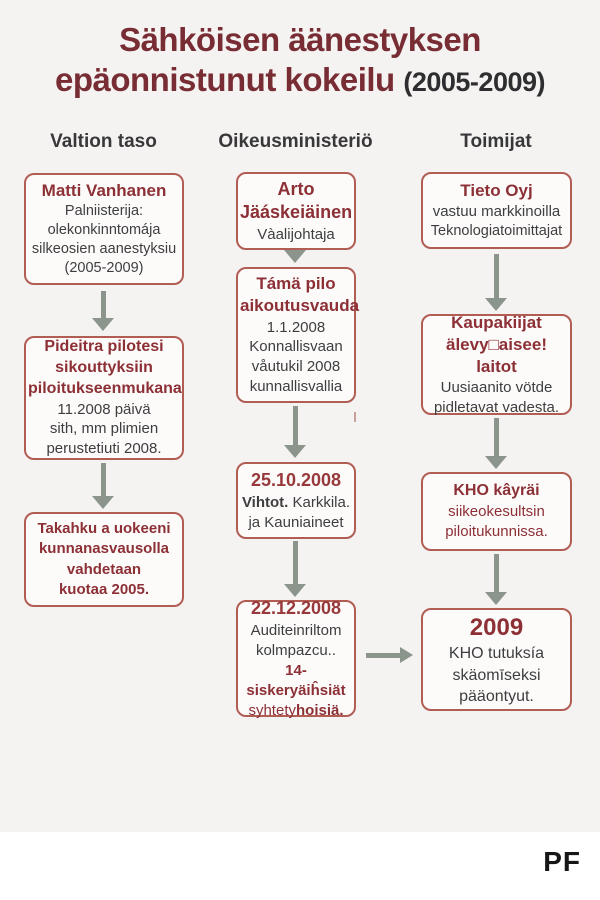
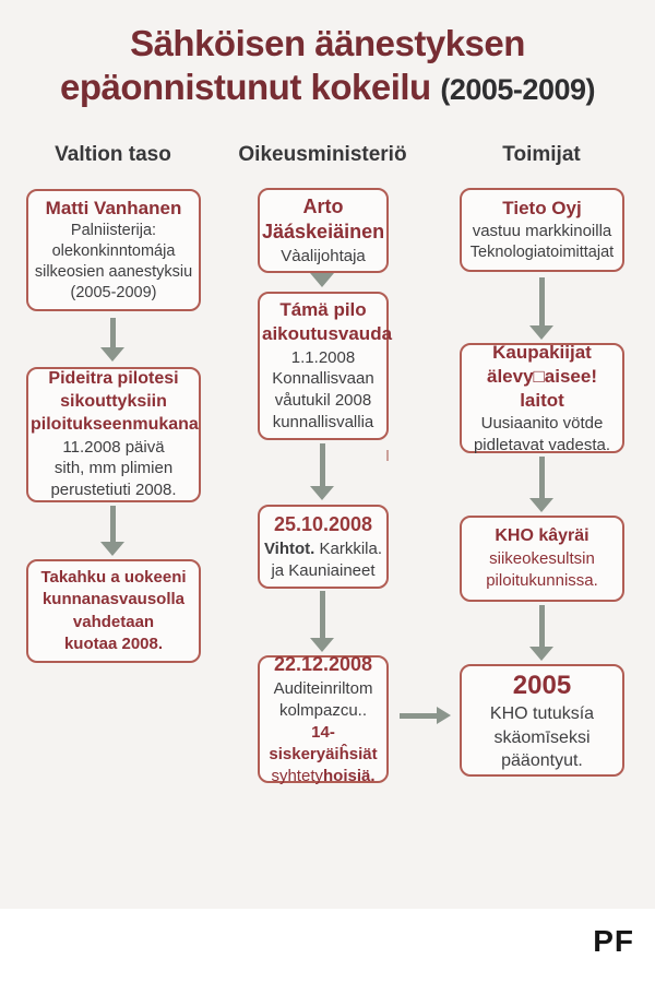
  Sähköisen äänestyksen
  epäonnistunut kokeilu (2005-2009)
  Valtion taso
  Oikeusministeriö
  Toimijat
  Matti Vanhanen
  Palniisterija:
  olekonkinntomája
  silkeosien aanestyksiu
  (2005-2009)
  Pideitra pilotesi
  sikouttyksiin
  piloitukseenmukana
  11.2008 päivä
  sith, mm plimien
  perustetiuti 2008.
  Takahku a uokeeni
  kunnanasvausolla
  vahdetaan
- kuotaa 2005.
+ kuotaa 2008.
  Arto
  Jäáskeiäinen
  Vàalijohtaja
  Támä pilo
  aikoutusvauda
  1.1.2008
  Konnallisvaan
  våutukil 2008
  kunnallisvallia
  25.10.2008
  Vihtot. Karkkila.
  ja Kauniaineet
  22.12.2008
  Auditeinriltom
  kolmpazcu..
  14-siskeryäiĥsiät
  syhtetyhoisiä.
  Tieto Oyj
  vastuu markkinoilla
  Teknologiatoimittajat
  Kaupakiijat
  älevy□aisee! laitot
  Uusiaanito vötde
  pidletavat vadesta.
  KHO kâyräi
  siikeokesultsin
  piloitukunnissa.
- 2009
+ 2005
  KHO tutuksía
  skäomīseksi
  pääontyut.
  PF
